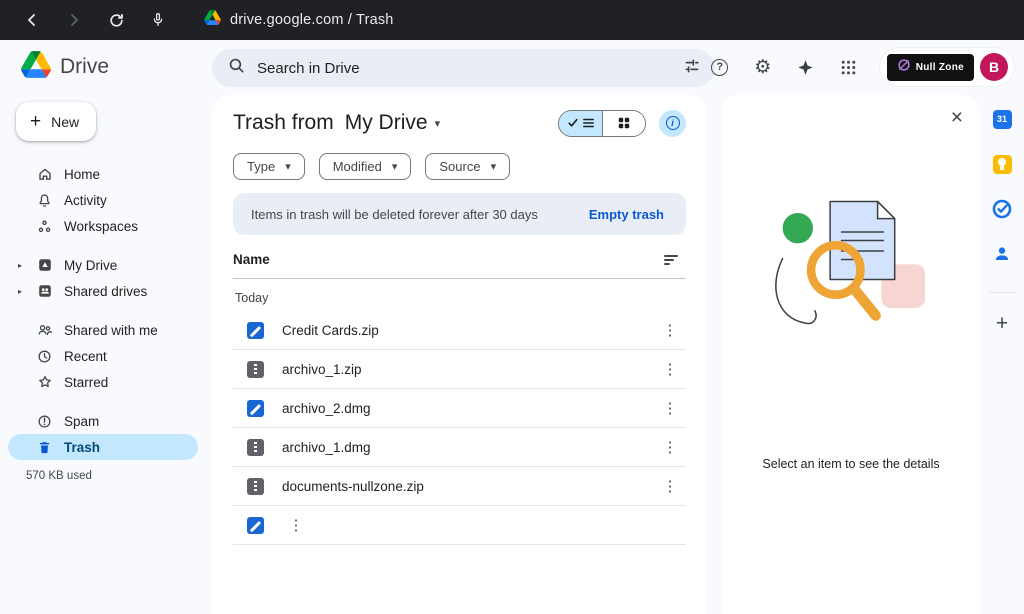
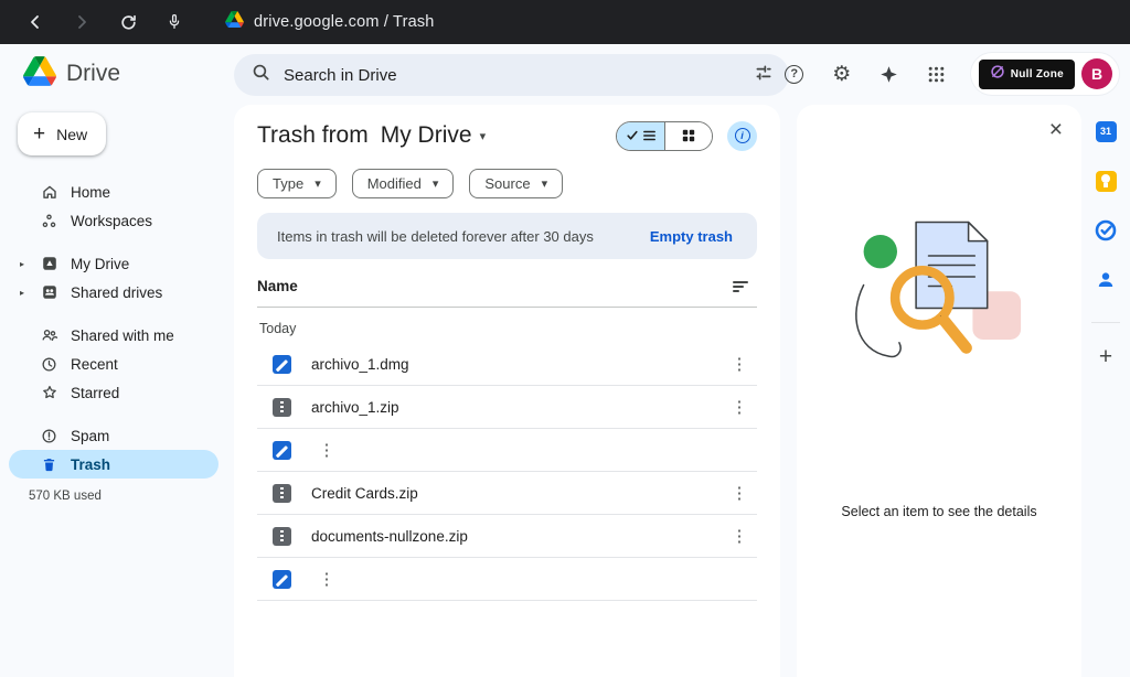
  drive.google.com / Trash
  Drive
  Search in Drive
  ?
  ⚙
  Null Zone
  B
  +
  New
  Home
- Activity
  Workspaces
  ▸
  My Drive
  ▸
  Shared drives
  Shared with me
  Recent
  Starred
  Spam
  Trash
  570 KB used
  Trash from
  My Drive
  ▾
  i
  Type
  ▾
  Modified
  ▾
  Source
  ▾
  Items in trash will be deleted forever after 30 days
  Empty trash
  Name
  Today
- Credit Cards.zip
+ archivo_1.dmg
  ⋮
  archivo_1.zip
  ⋮
- archivo_2.dmg
  ⋮
- archivo_1.dmg
+ Credit Cards.zip
  ⋮
  documents-nullzone.zip
  ⋮
  ⋮
  ×
  Select an item to see the details
  31
  +
